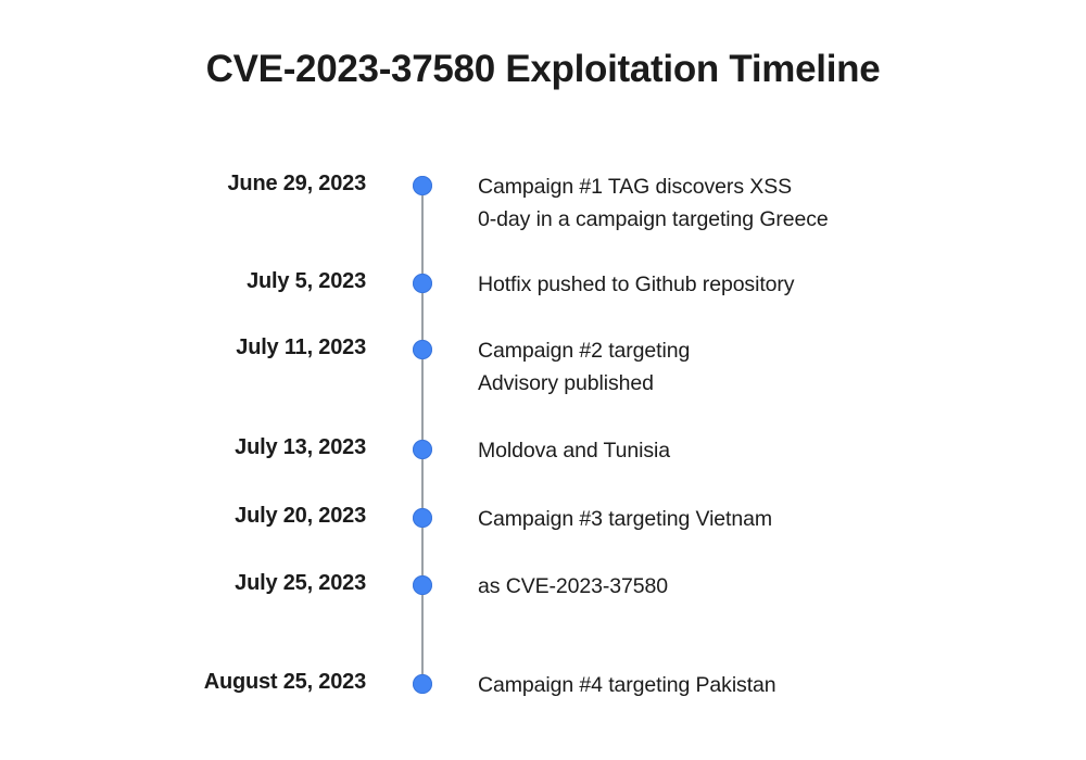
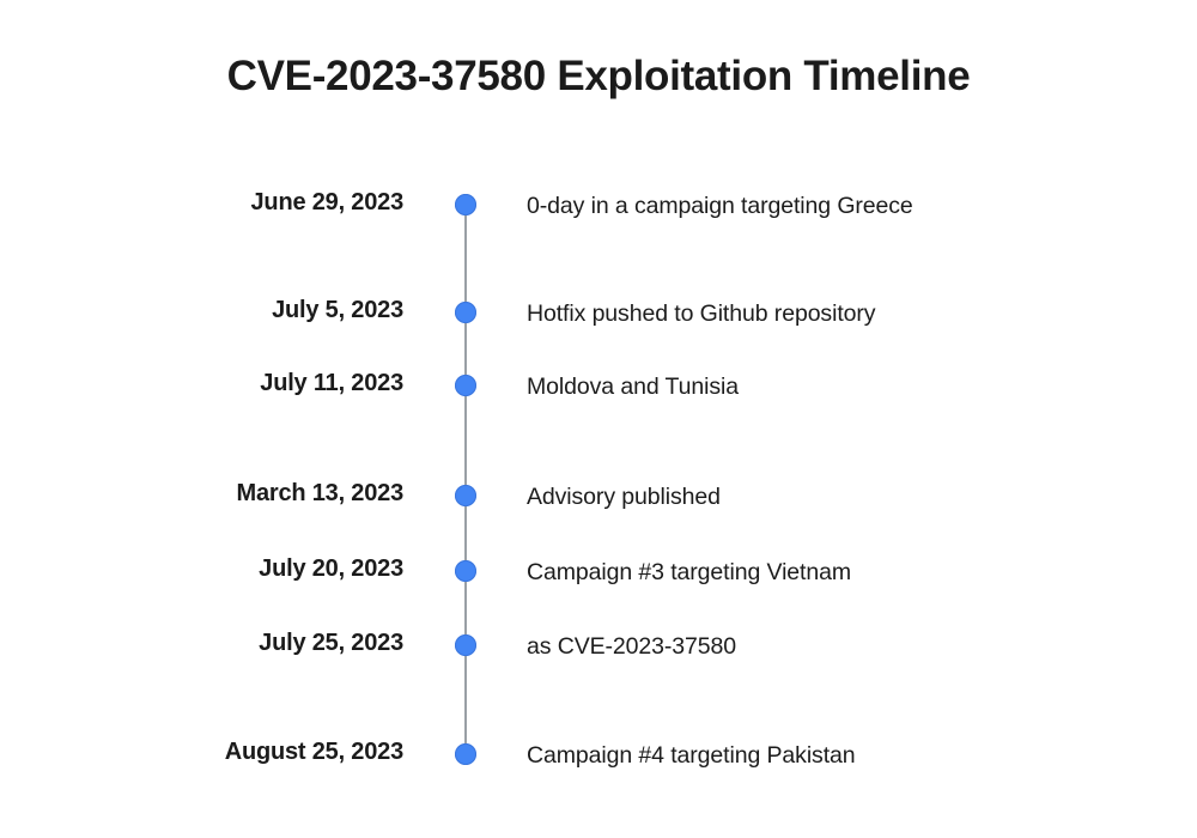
  CVE-2023-37580 Exploitation Timeline
  June 29, 2023
- Campaign #1 TAG discovers XSS
  0-day in a campaign targeting Greece
  July 5, 2023
  Hotfix pushed to Github repository
  July 11, 2023
- Campaign #2 targeting
- Advisory published
+ Moldova and Tunisia
- July 13, 2023
+ March 13, 2023
- Moldova and Tunisia
+ Advisory published
  July 20, 2023
  Campaign #3 targeting Vietnam
  July 25, 2023
  as CVE-2023-37580
  August 25, 2023
  Campaign #4 targeting Pakistan
